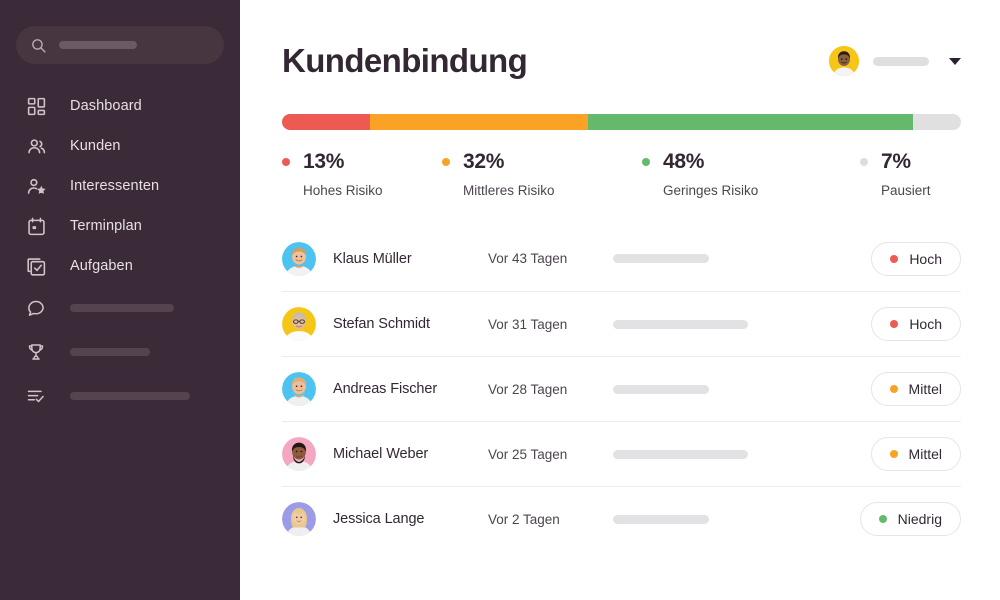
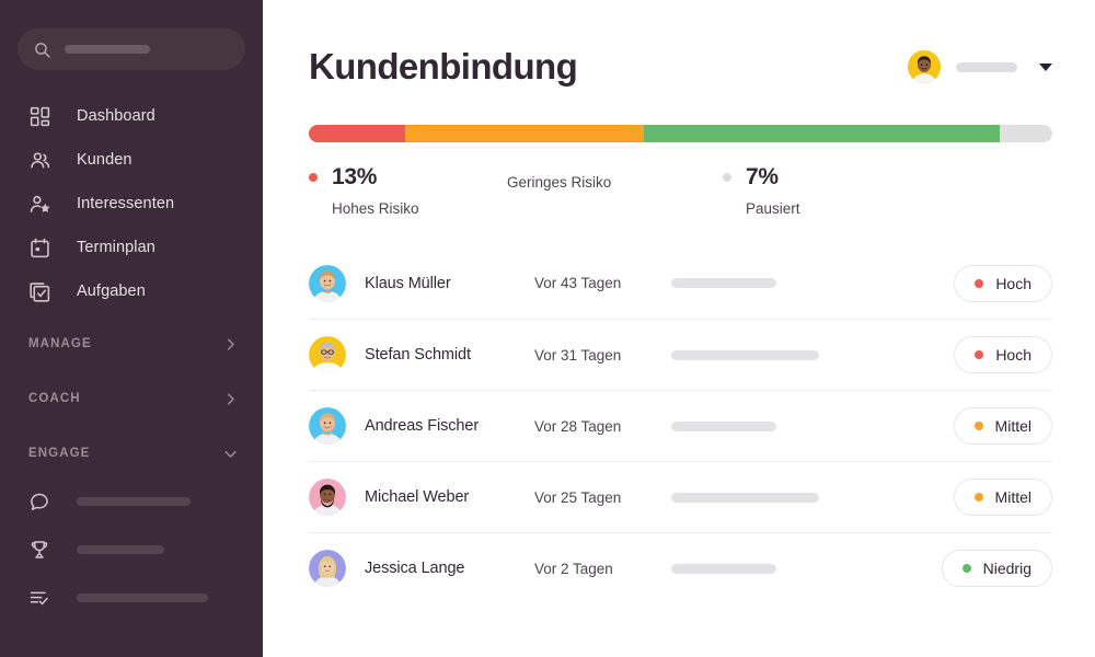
  Dashboard
  Kunden
  Interessenten
  Terminplan
  Aufgaben
+ MANAGE
+ COACH
+ ENGAGE
  Kundenbindung
  13%
  Hohes Risiko
- 32%
- Mittleres Risiko
- 48%
  Geringes Risiko
  7%
  Pausiert
  Klaus Müller
  Vor 43 Tagen
  Hoch
  Stefan Schmidt
  Vor 31 Tagen
  Hoch
  Andreas Fischer
  Vor 28 Tagen
  Mittel
  Michael Weber
  Vor 25 Tagen
  Mittel
  Jessica Lange
  Vor 2 Tagen
  Niedrig
